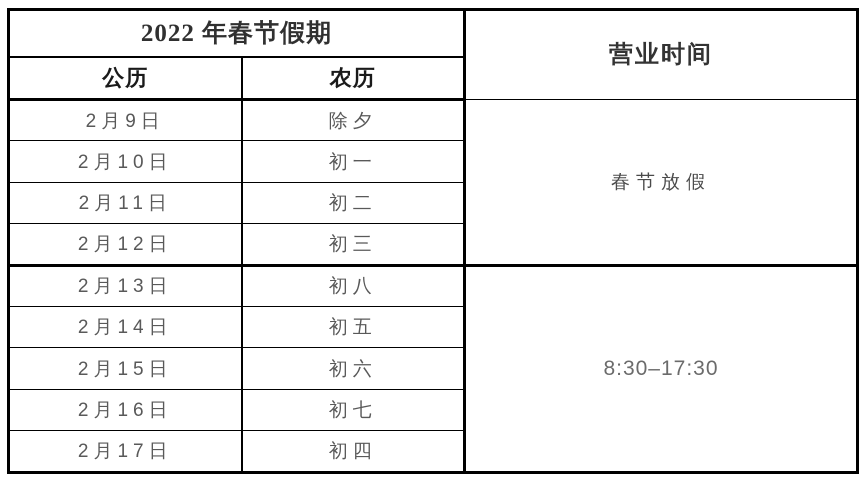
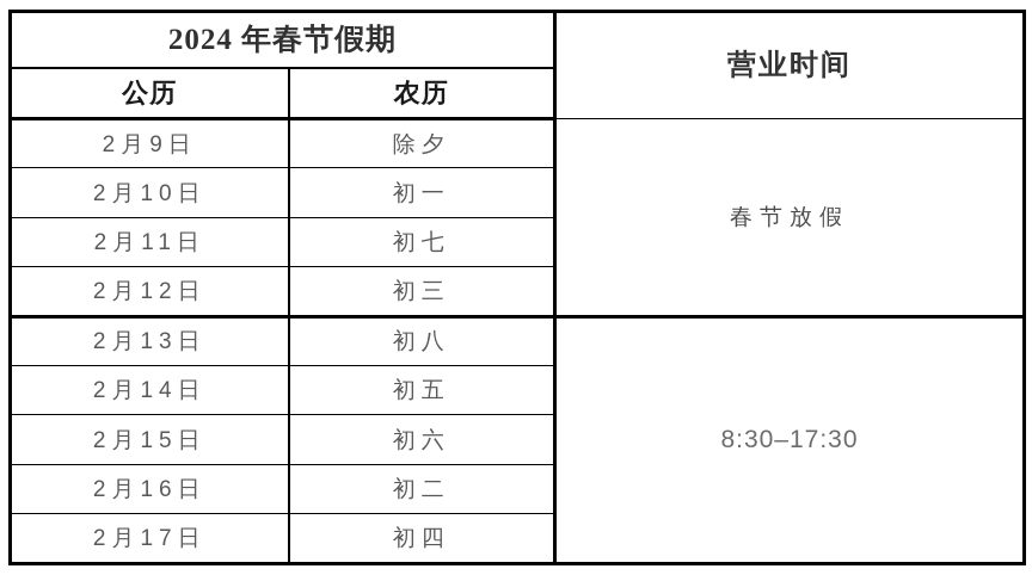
- 2022 年春节假期	营业时间
+ 2024 年春节假期	营业时间
  公历	农历
  2月9日	除夕	春节放假
  2月10日	初一
- 2月11日	初二
+ 2月11日	初七
  2月12日	初三
  2月13日	初八	8:30–17:30
  2月14日	初五
  2月15日	初六
- 2月16日	初七
+ 2月16日	初二
  2月17日	初四
